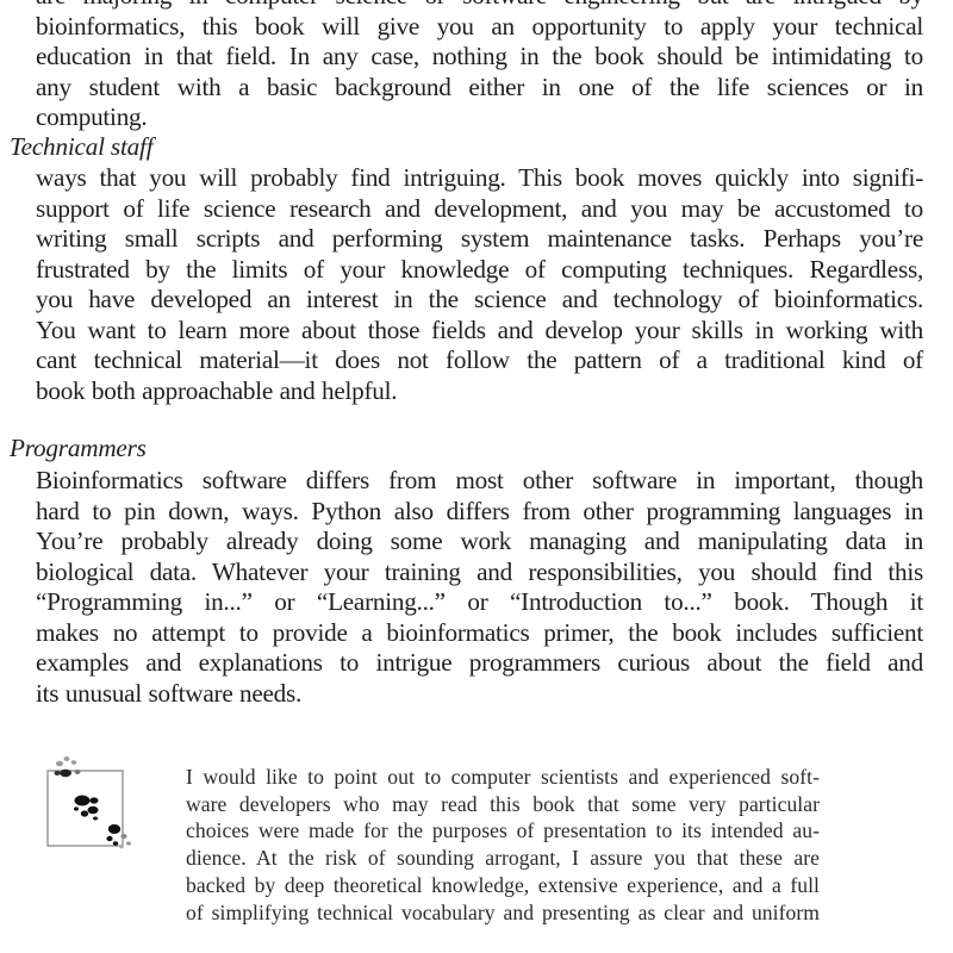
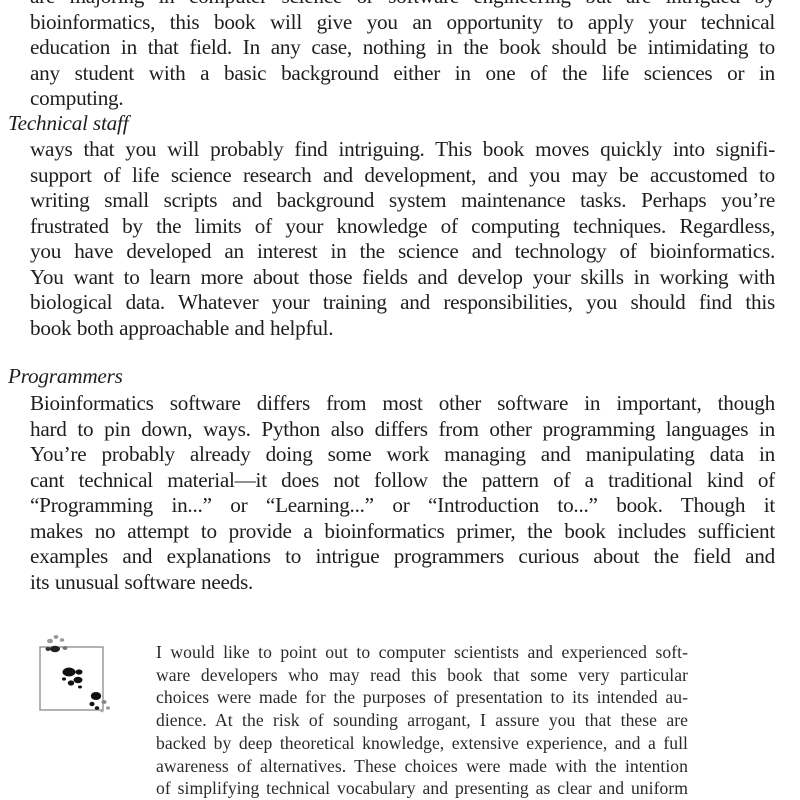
  bioinformatics, this book will give you an opportunity to apply your technical
  education in that field. In any case, nothing in the book should be intimidating to
  any student with a basic background either in one of the life sciences or in
  computing.
  Technical staff
  ways that you will probably find intriguing. This book moves quickly into signifi-
  support of life science research and development, and you may be accustomed to
- writing small scripts and performing system maintenance tasks. Perhaps you’re
+ writing small scripts and background system maintenance tasks. Perhaps you’re
  frustrated by the limits of your knowledge of computing techniques. Regardless,
  you have developed an interest in the science and technology of bioinformatics.
  You want to learn more about those fields and develop your skills in working with
- cant technical material—it does not follow the pattern of a traditional kind of
+ biological data. Whatever your training and responsibilities, you should find this
  book both approachable and helpful.
  Programmers
  Bioinformatics software differs from most other software in important, though
  hard to pin down, ways. Python also differs from other programming languages in
  You’re probably already doing some work managing and manipulating data in
- biological data. Whatever your training and responsibilities, you should find this
+ cant technical material—it does not follow the pattern of a traditional kind of
  “Programming in...” or “Learning...” or “Introduction to...” book. Though it
  makes no attempt to provide a bioinformatics primer, the book includes sufficient
  examples and explanations to intrigue programmers curious about the field and
  its unusual software needs.
  I would like to point out to computer scientists and experienced soft-
  ware developers who may read this book that some very particular
  choices were made for the purposes of presentation to its intended au-
  dience. At the risk of sounding arrogant, I assure you that these are
  backed by deep theoretical knowledge, extensive experience, and a full
+ awareness of alternatives. These choices were made with the intention
  of simplifying technical vocabulary and presenting as clear and uniform
